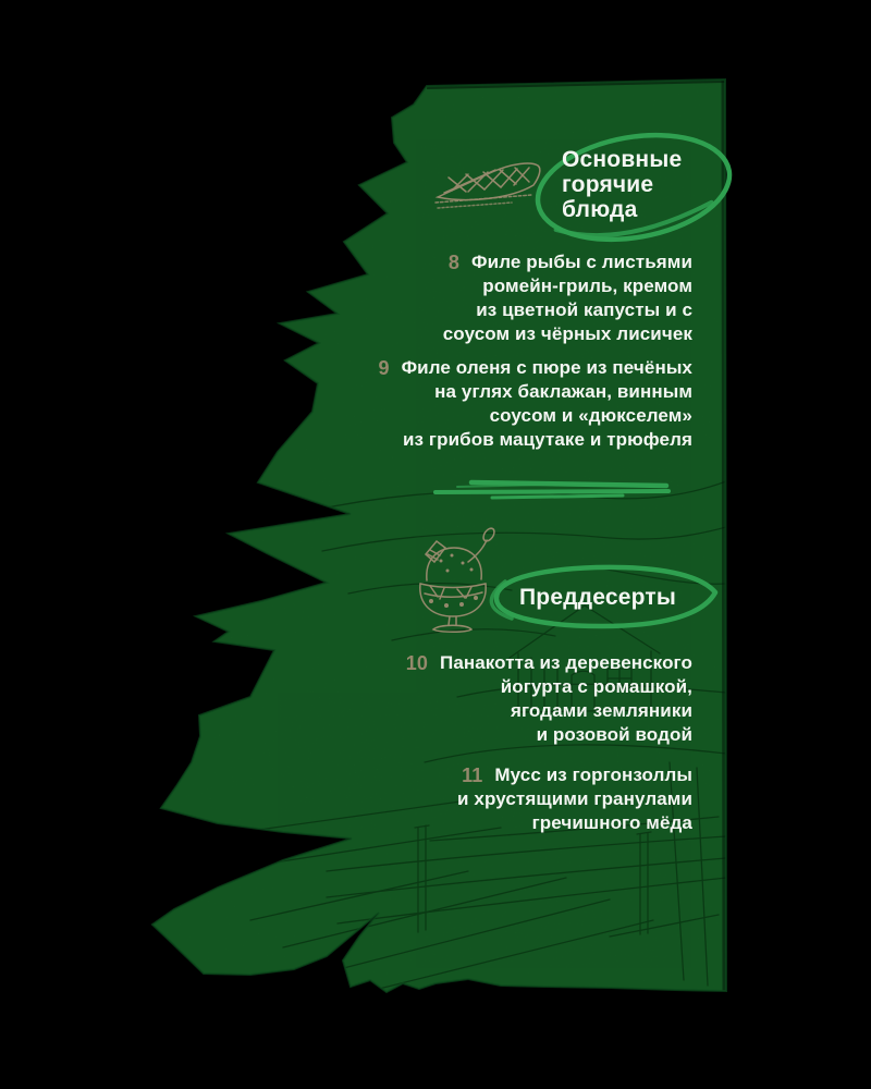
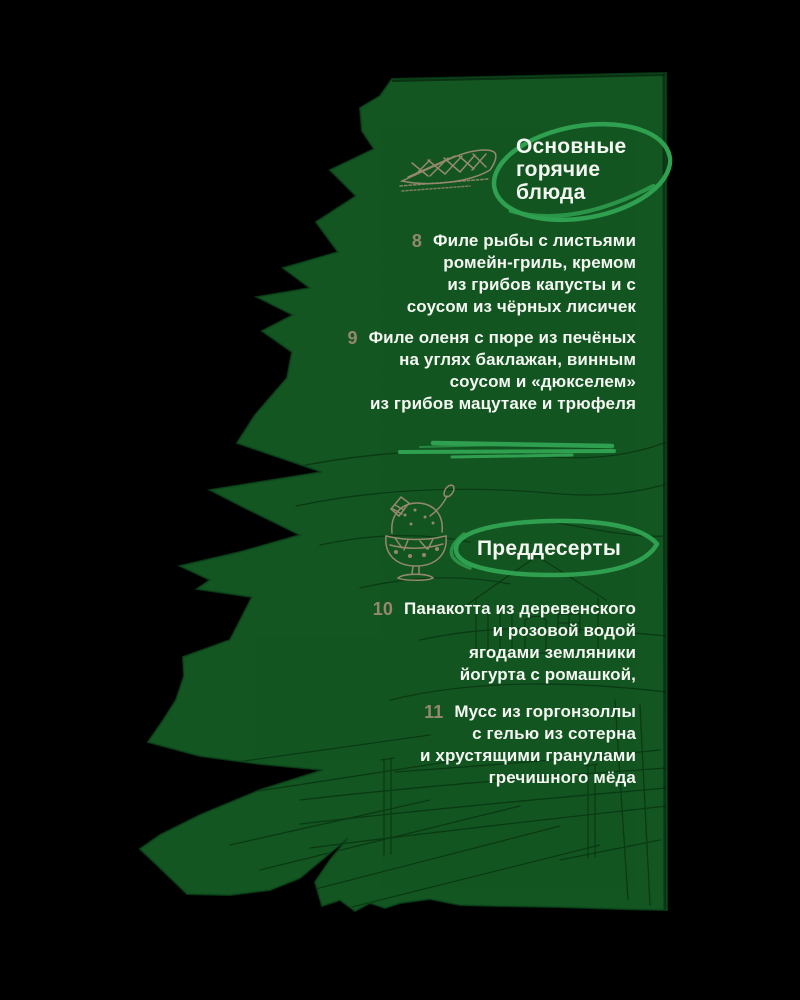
  Основные
  горячие
  блюда
  8 Филе рыбы с листьями
  ромейн-гриль, кремом
- из цветной капусты и с
+ из грибов капусты и с
  соусом из чёрных лисичек
  9 Филе оленя с пюре из печёных
  на углях баклажан, винным
  соусом и «дюкселем»
  из грибов мацутаке и трюфеля
  Преддесерты
  10 Панакотта из деревенского
- йогурта с ромашкой,
+ и розовой водой
  ягодами земляники
- и розовой водой
+ йогурта с ромашкой,
  11 Мусс из горгонзоллы
+ с гелью из сотерна
  и хрустящими гранулами
  гречишного мёда
